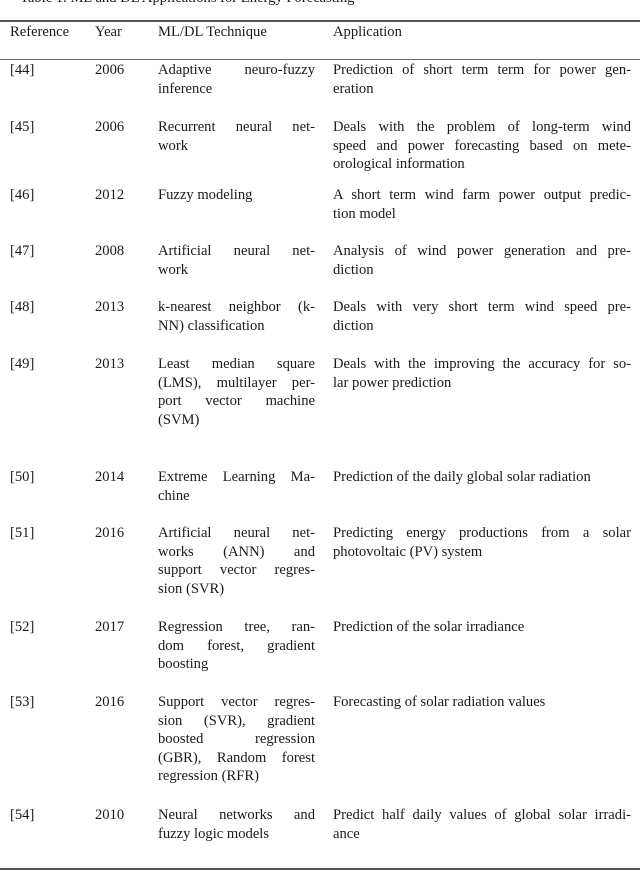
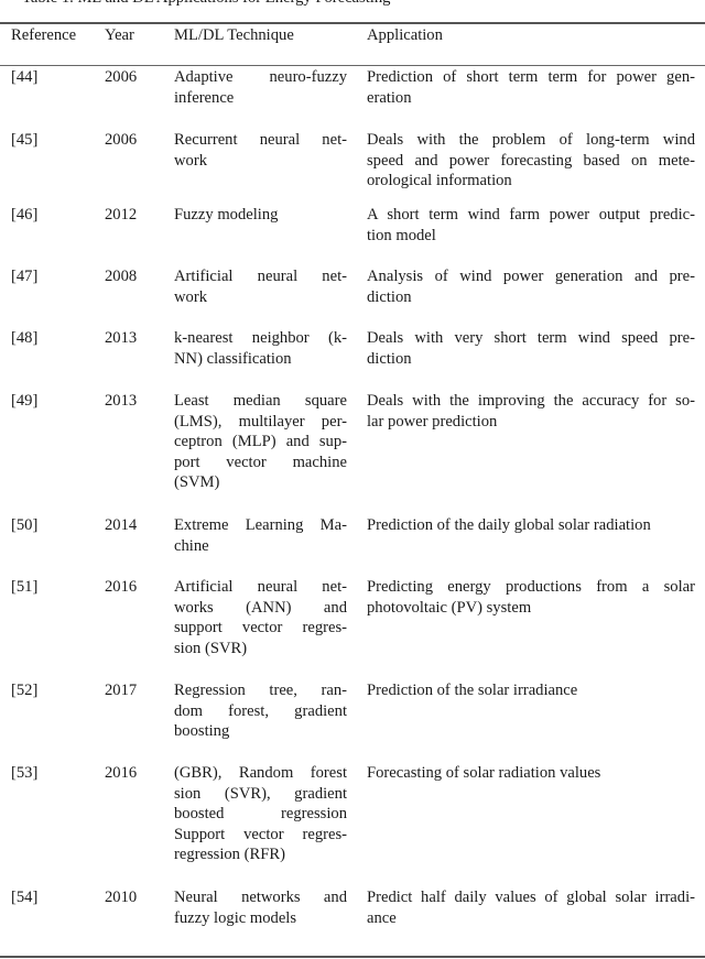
  Reference
  Year
  ML/DL Technique
  Application
  [44]
  2006
  Adaptive neuro-fuzzy
  inference
  Prediction of short term term for power gen-
  eration
  [45]
  2006
  Recurrent neural net-
  work
  Deals with the problem of long-term wind
  speed and power forecasting based on mete-
  orological information
  [46]
  2012
  Fuzzy modeling
  A short term wind farm power output predic-
  tion model
  [47]
  2008
  Artificial neural net-
  work
  Analysis of wind power generation and pre-
  diction
  [48]
  2013
  k-nearest neighbor (k-
  NN) classification
  Deals with very short term wind speed pre-
  diction
  [49]
  2013
  Least median square
  (LMS), multilayer per-
+ ceptron (MLP) and sup-
  port vector machine
  (SVM)
  Deals with the improving the accuracy for so-
  lar power prediction
  [50]
  2014
  Extreme Learning Ma-
  chine
  Prediction of the daily global solar radiation
  [51]
  2016
  Artificial neural net-
  works (ANN) and
  support vector regres-
  sion (SVR)
  Predicting energy productions from a solar
  photovoltaic (PV) system
  [52]
  2017
  Regression tree, ran-
  dom forest, gradient
  boosting
  Prediction of the solar irradiance
  [53]
  2016
- Support vector regres-
+ (GBR), Random forest
  sion (SVR), gradient
  boosted regression
- (GBR), Random forest
+ Support vector regres-
  regression (RFR)
  Forecasting of solar radiation values
  [54]
  2010
  Neural networks and
  fuzzy logic models
  Predict half daily values of global solar irradi-
  ance
